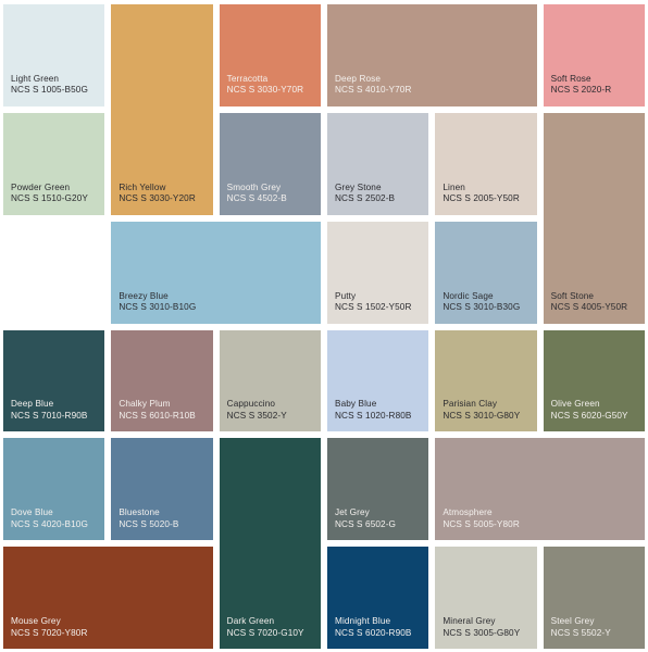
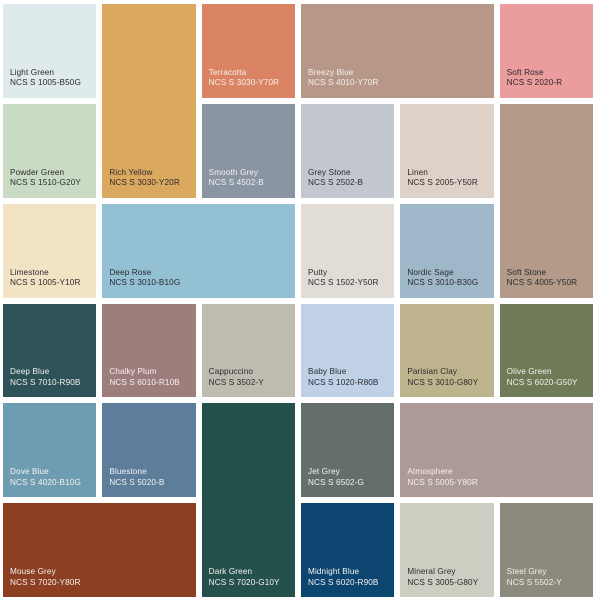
  Light Green
  NCS S 1005-B50G
  Rich Yellow
  NCS S 3030-Y20R
  Terracotta
  NCS S 3030-Y70R
- Deep Rose
+ Breezy Blue
  NCS S 4010-Y70R
  Soft Rose
  NCS S 2020-R
  Powder Green
  NCS S 1510-G20Y
  Smooth Grey
  NCS S 4502-B
  Grey Stone
  NCS S 2502-B
  Linen
  NCS S 2005-Y50R
  Soft Stone
  NCS S 4005-Y50R
+ Limestone
+ NCS S 1005-Y10R
- Breezy Blue
+ Deep Rose
  NCS S 3010-B10G
  Putty
  NCS S 1502-Y50R
  Nordic Sage
  NCS S 3010-B30G
  Deep Blue
  NCS S 7010-R90B
  Chalky Plum
  NCS S 6010-R10B
  Cappuccino
  NCS S 3502-Y
  Baby Blue
  NCS S 1020-R80B
  Parisian Clay
  NCS S 3010-G80Y
  Olive Green
  NCS S 6020-G50Y
  Dove Blue
  NCS S 4020-B10G
  Bluestone
  NCS S 5020-B
  Dark Green
  NCS S 7020-G10Y
  Jet Grey
  NCS S 6502-G
  Atmosphere
  NCS S 5005-Y80R
  Mouse Grey
  NCS S 7020-Y80R
  Midnight Blue
  NCS S 6020-R90B
  Mineral Grey
  NCS S 3005-G80Y
  Steel Grey
  NCS S 5502-Y
